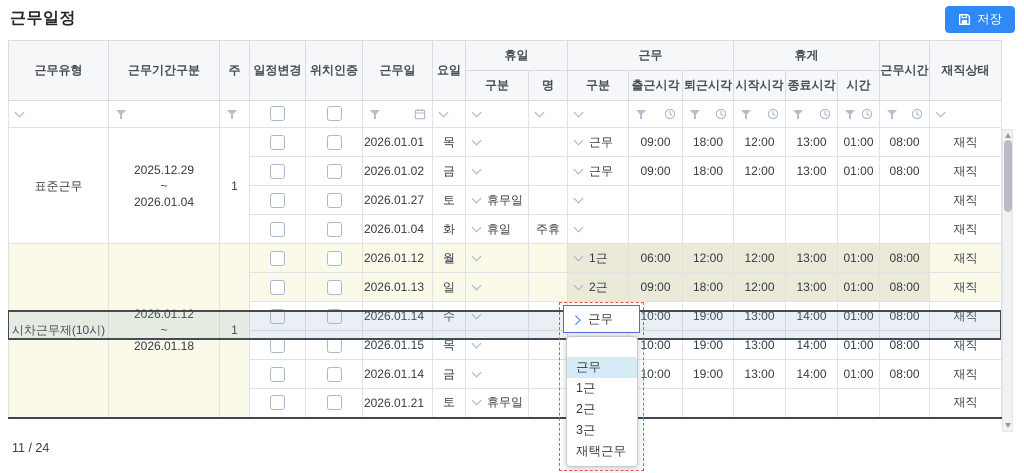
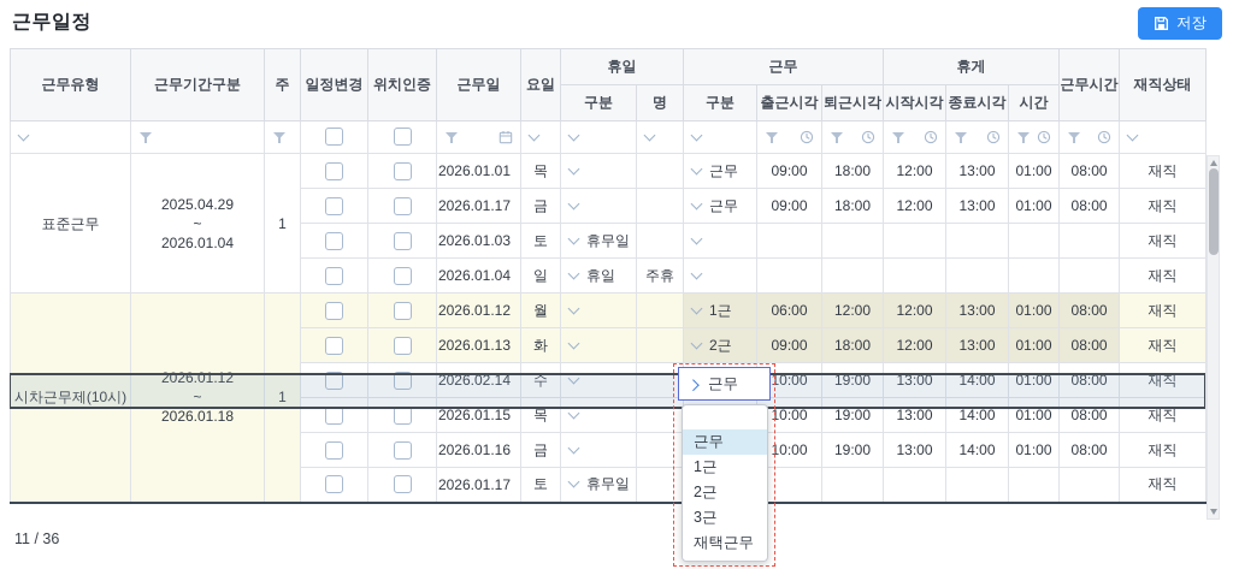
  근무일정
  저장
  근무유형	근무기간구분	주	일정변경	위치인증	근무일	요일	휴일	근무	휴게	근무시간	재직상태
  구분	명	구분	출근시각	퇴근시각	시작시각	종료시각	시간
- 표준근무	2025.12.29 ~ 2026.01.04	1			2026.01.01	목			근무	09:00	18:00	12:00	13:00	01:00	08:00	재직
+ 표준근무	2025.04.29 ~ 2026.01.04	1			2026.01.01	목			근무	09:00	18:00	12:00	13:00	01:00	08:00	재직
- 		2026.01.02	금			근무	09:00	18:00	12:00	13:00	01:00	08:00	재직
+ 		2026.01.17	금			근무	09:00	18:00	12:00	13:00	01:00	08:00	재직
- 		2026.01.27	토	휴무일									재직
+ 		2026.01.03	토	휴무일									재직
- 		2026.01.04	화	휴일	주휴								재직
+ 		2026.01.04	일	휴일	주휴								재직
  시차근무제(10시)	2026.01.12 ~ 2026.01.18	1			2026.01.12	월			1근	06:00	12:00	12:00	13:00	01:00	08:00	재직
- 		2026.01.13	일			2근	09:00	18:00	12:00	13:00	01:00	08:00	재직
+ 		2026.01.13	화			2근	09:00	18:00	12:00	13:00	01:00	08:00	재직
- 		2026.01.14	수				10:00	19:00	13:00	14:00	01:00	08:00	재직
+ 		2026.02.14	수				10:00	19:00	13:00	14:00	01:00	08:00	재직
  		2026.01.15	목				10:00	19:00	13:00	14:00	01:00	08:00	재직
- 		2026.01.14	금				10:00	19:00	13:00	14:00	01:00	08:00	재직
+ 		2026.01.16	금				10:00	19:00	13:00	14:00	01:00	08:00	재직
- 		2026.01.21	토	휴무일									재직
+ 		2026.01.17	토	휴무일									재직
  근무
  근무
  1근
  2근
  3근
  재택근무
- 11 / 24
+ 11 / 36
